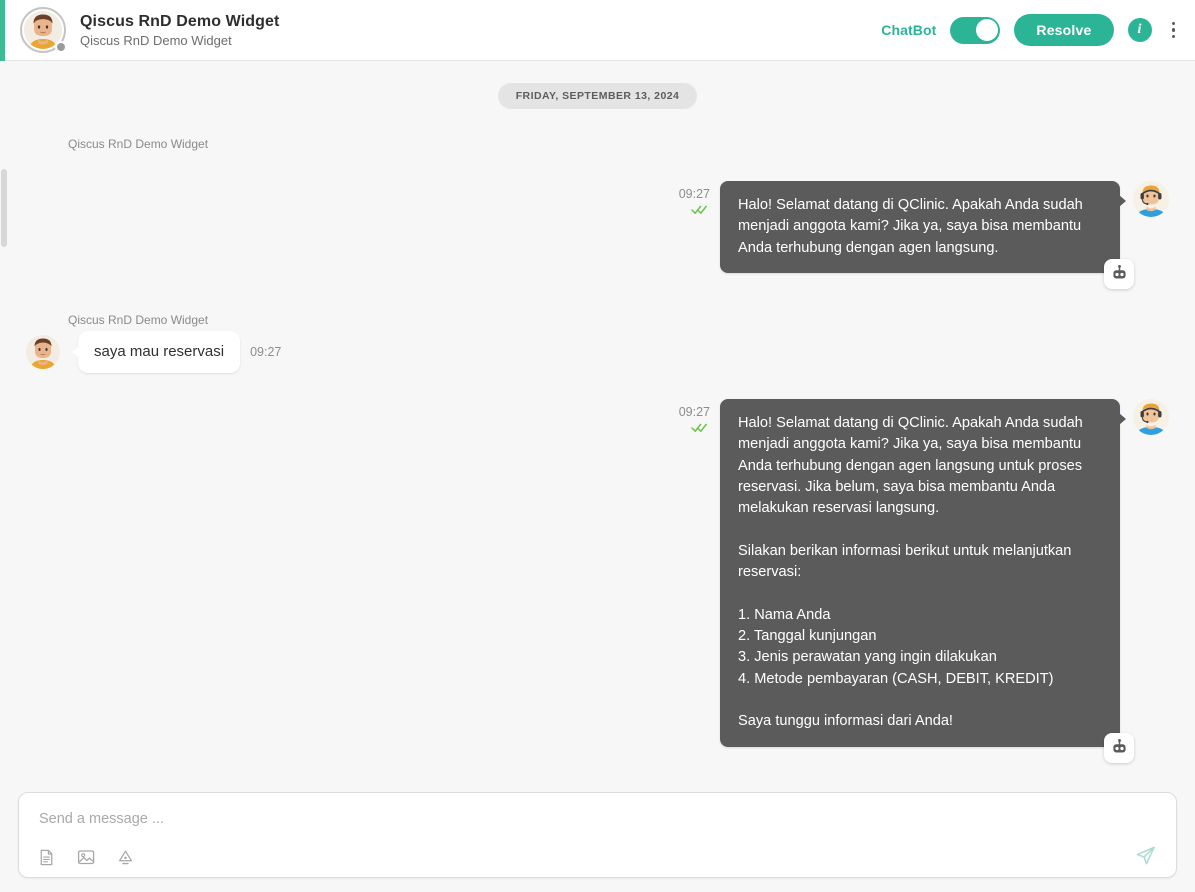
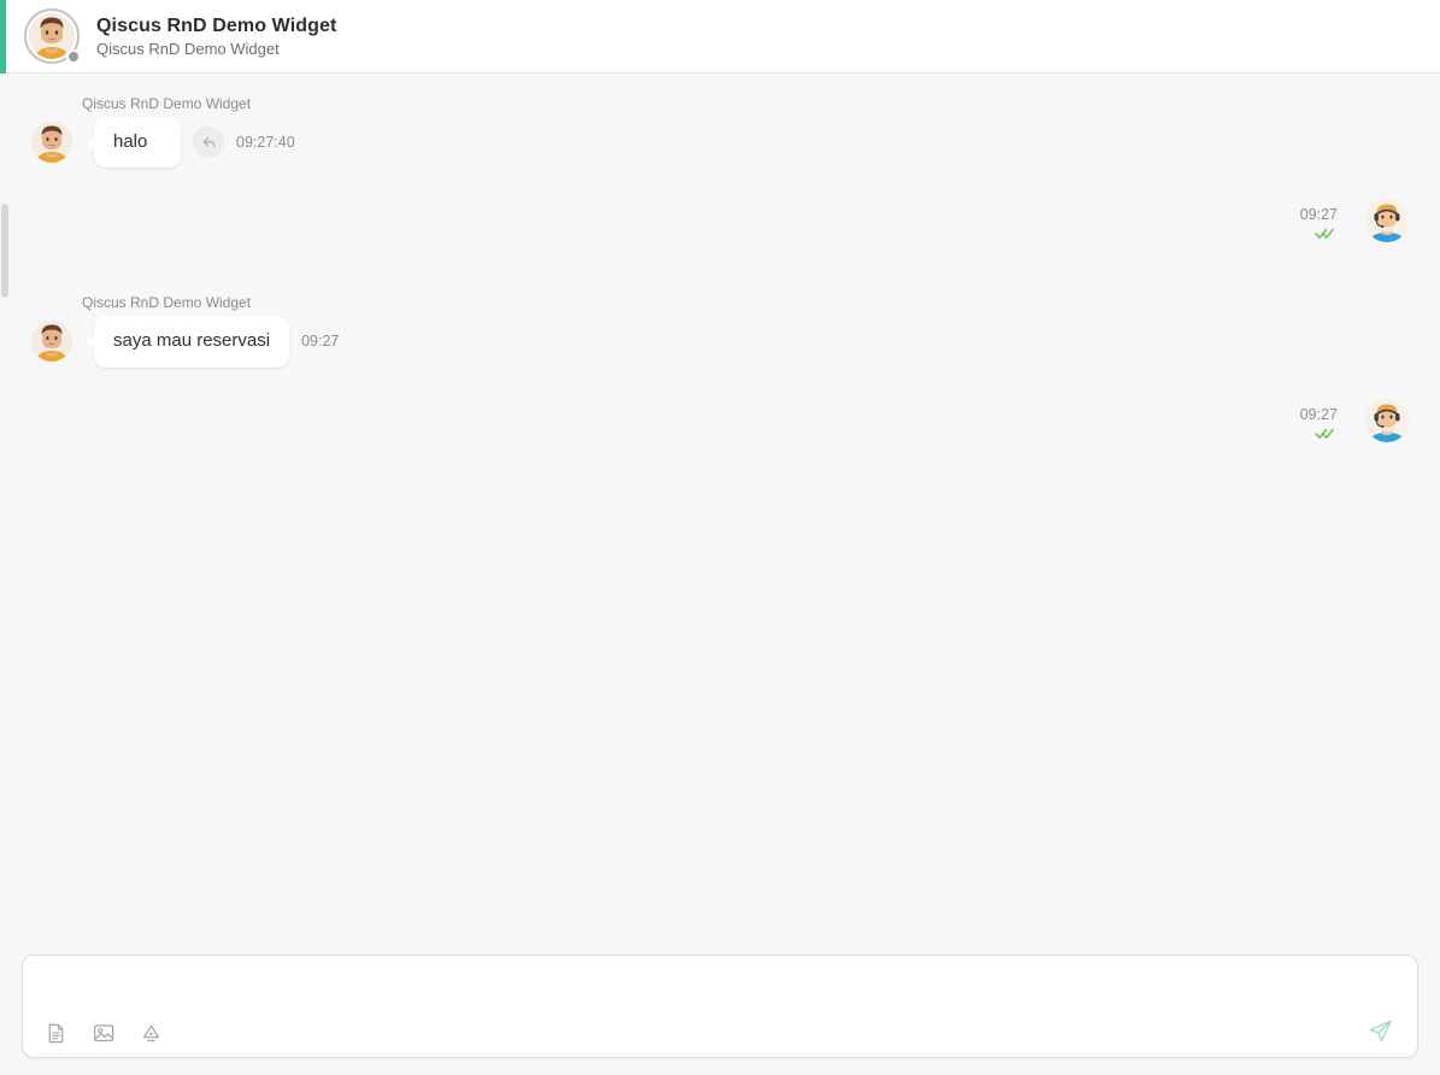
  Qiscus RnD Demo Widget
  Qiscus RnD Demo Widget
- ChatBot
- Resolve
- i
- FRIDAY, SEPTEMBER 13, 2024
  Qiscus RnD Demo Widget
+ halo
+ 09:27:40
  09:27
- Halo! Selamat datang di QClinic. Apakah Anda sudah menjadi anggota kami? Jika ya, saya bisa membantu Anda terhubung dengan agen langsung.
  Qiscus RnD Demo Widget
  saya mau reservasi
  09:27
  09:27
- Halo! Selamat datang di QClinic. Apakah Anda sudah menjadi anggota kami? Jika ya, saya bisa membantu Anda terhubung dengan agen langsung untuk proses reservasi. Jika belum, saya bisa membantu Anda melakukan reservasi langsung.
- Silakan berikan informasi berikut untuk melanjutkan reservasi:
- 1. Nama Anda
- 2. Tanggal kunjungan
- 3. Jenis perawatan yang ingin dilakukan
- 4. Metode pembayaran (CASH, DEBIT, KREDIT)
- Saya tunggu informasi dari Anda!
- Send a message ...
